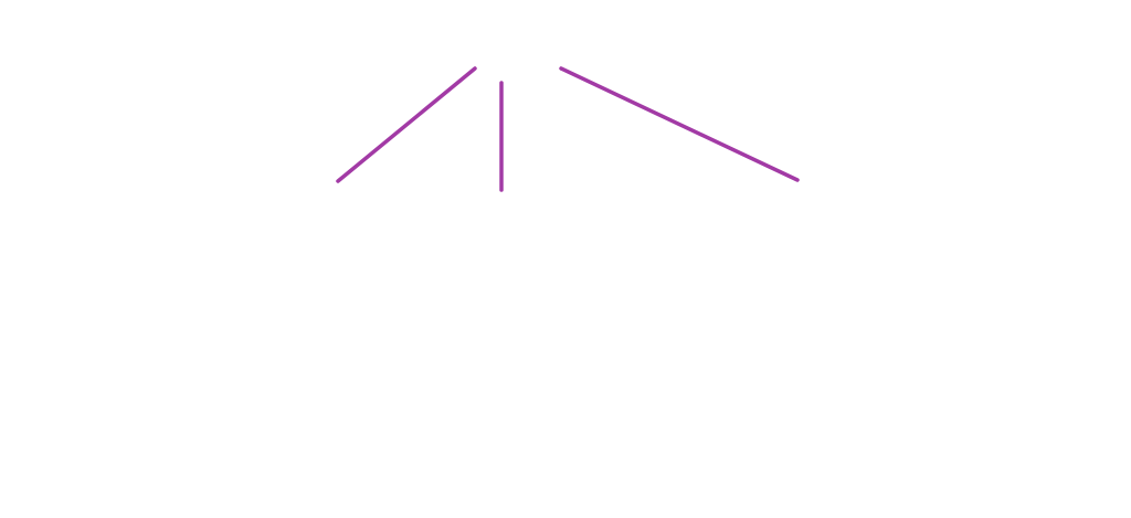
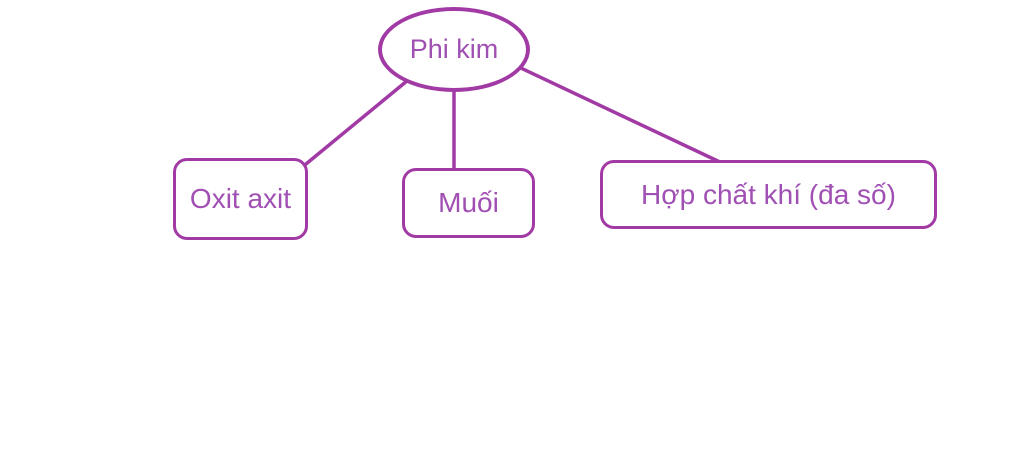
+ Phi kim
+ Oxit axit
+ Muối
+ Hợp chất khí (đa số)
